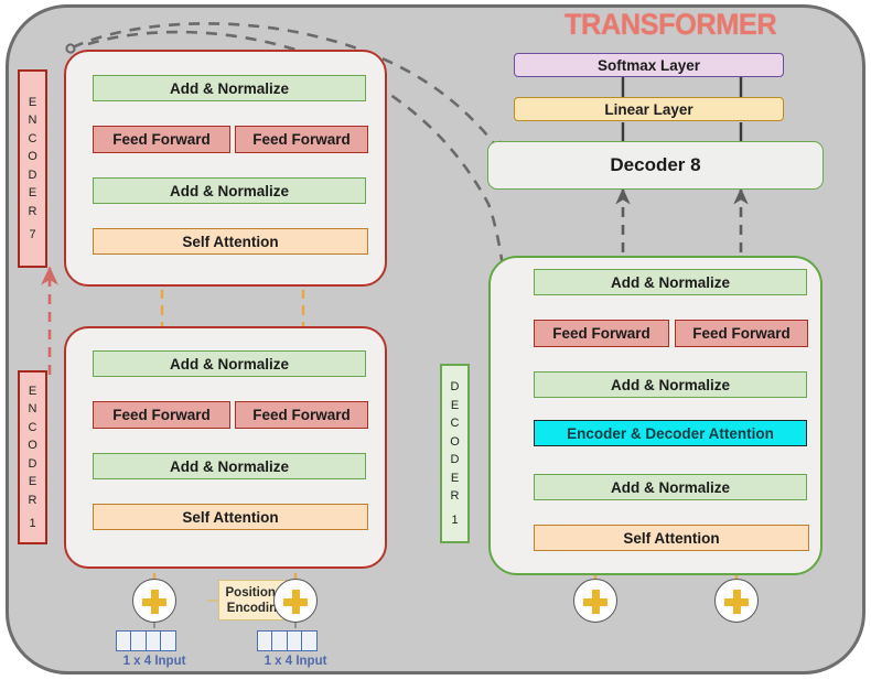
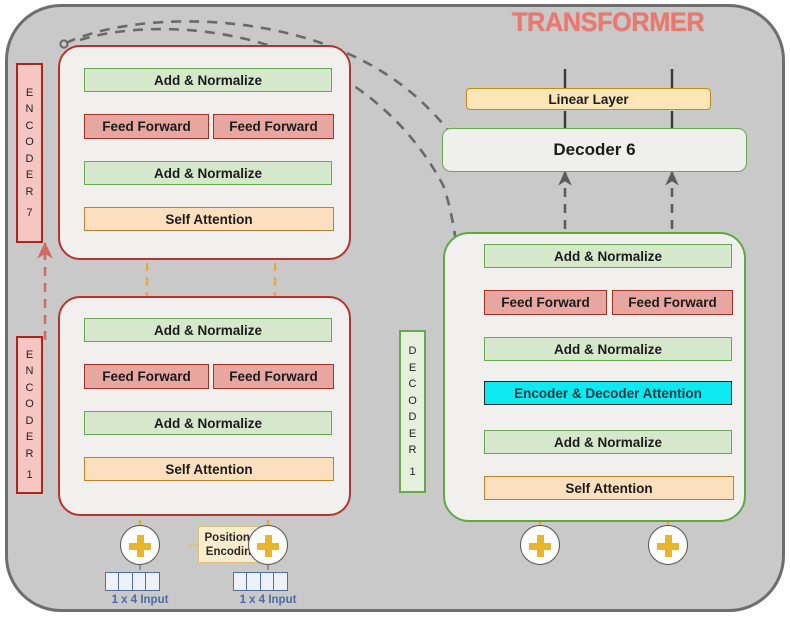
  TRANSFORMER
- Softmax Layer
  Linear Layer
- Decoder 8
+ Decoder 6
  E
  N
  C
  O
  D
  E
  R
  7
  Add & Normalize
  Feed Forward
  Feed Forward
  Add & Normalize
  Self Attention
  E
  N
  C
  O
  D
  E
  R
  1
  Add & Normalize
  Feed Forward
  Feed Forward
  Add & Normalize
  Self Attention
  D
  E
  C
  O
  D
  E
  R
  1
  Add & Normalize
  Feed Forward
  Feed Forward
  Add & Normalize
  Encoder & Decoder Attention
  Add & Normalize
  Self Attention
  Position
  Encodin
  1 x 4 Input
  1 x 4 Input
